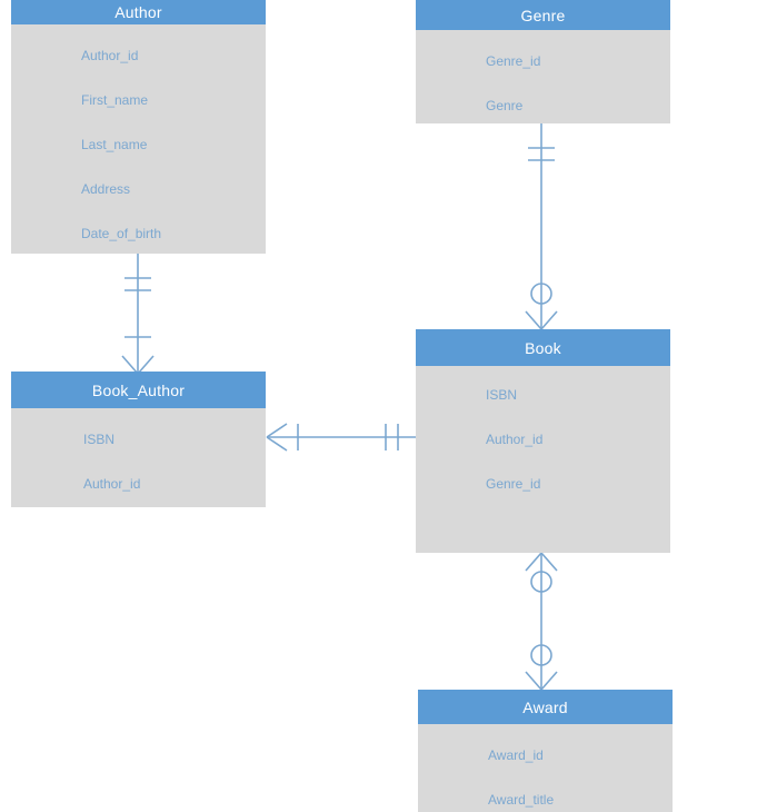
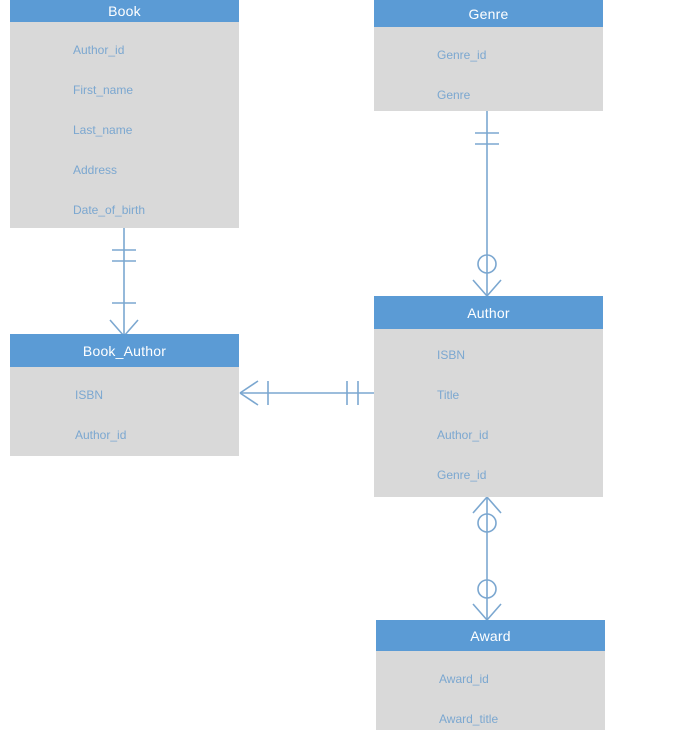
- Author
+ Book
  Author_id
  First_name
  Last_name
  Address
  Date_of_birth
  Genre
  Genre_id
  Genre
- Book
+ Author
  ISBN
+ Title
  Author_id
  Genre_id
  Book_Author
  ISBN
  Author_id
  Award
  Award_id
  Award_title
